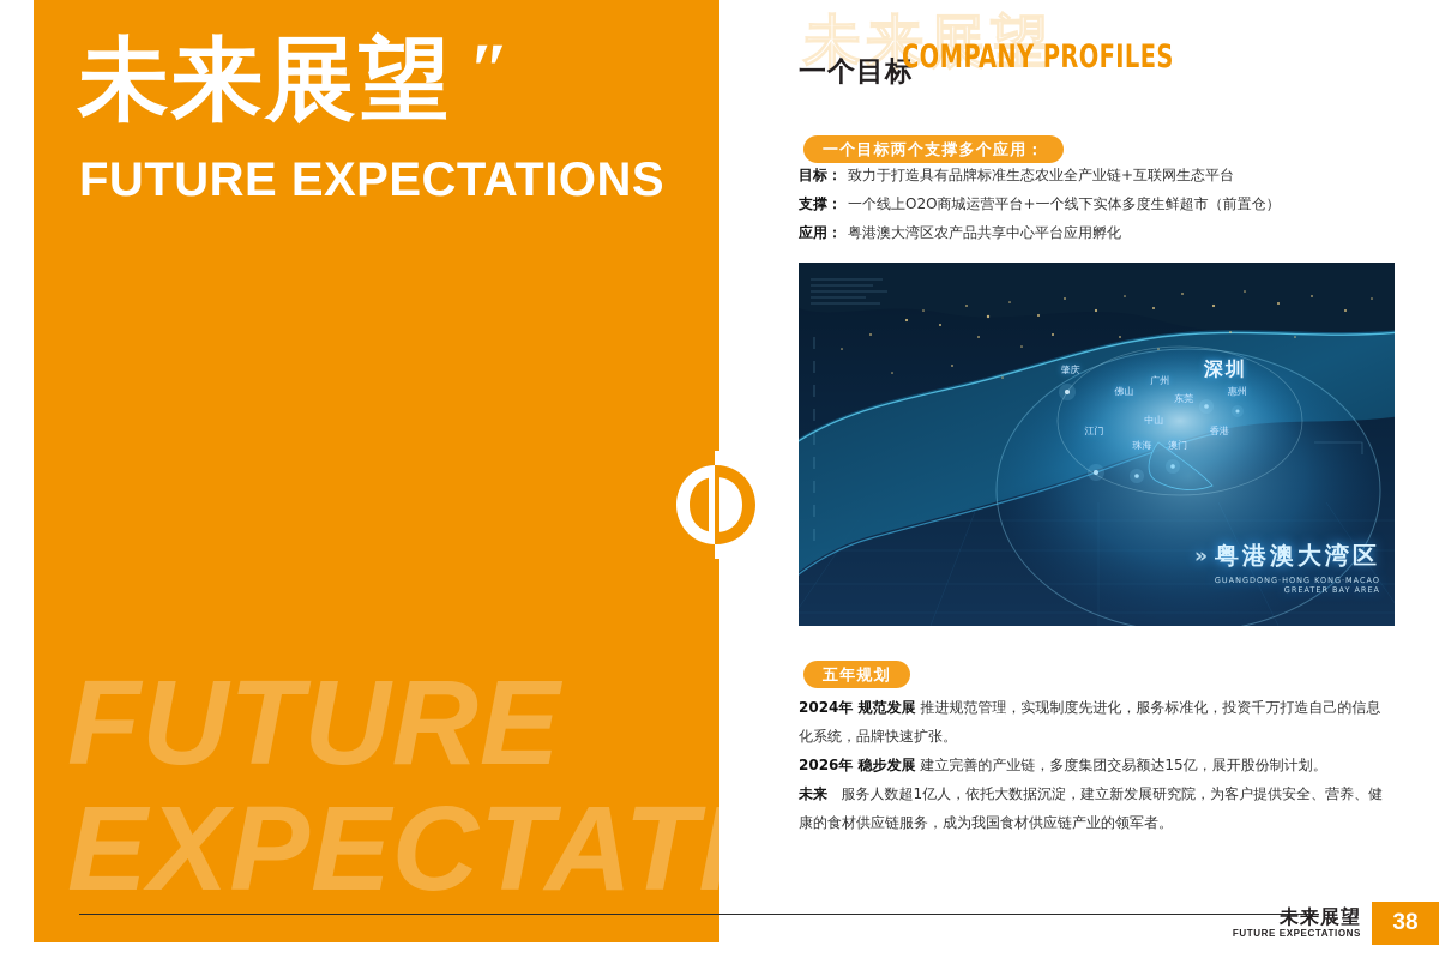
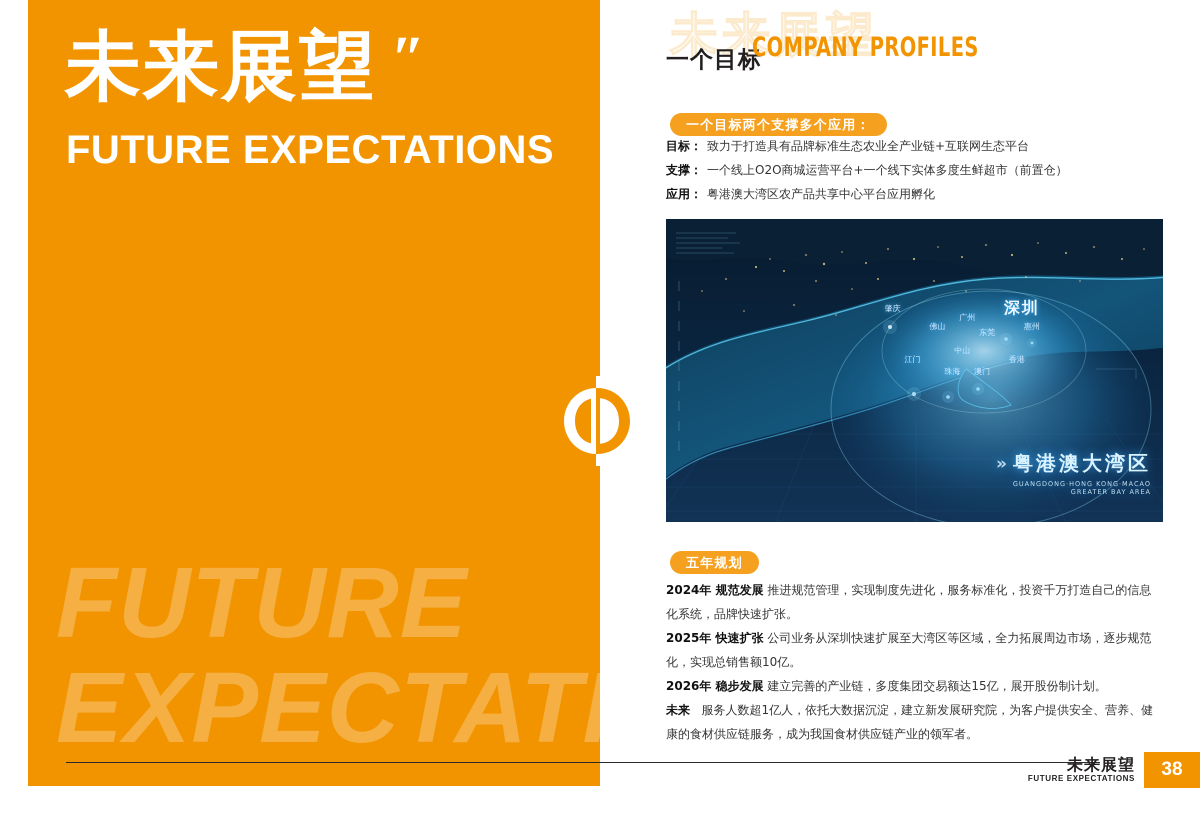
  FUTURE
  EXPECTATI
  未来展望 ″
  FUTURE EXPECTATIONS
  未来展望
  一个目标
  COMPANY PROFILES
  一个目标两个支撑多个应用：
  目标： 致力于打造具有品牌标准生态农业全产业链+互联网生态平台
  支撑： 一个线上O2O商城运营平台+一个线下实体多度生鲜超市（前置仓）
  应用： 粤港澳大湾区农产品共享中心平台应用孵化
  深圳
  肇庆
  广州
  佛山
  东莞
  惠州
  中山
  江门
  珠海
  澳门
  香港
  »
  粤港澳大湾区
  GUANGDONG·HONG KONG·MACAO
  GREATER BAY AREA
  五年规划
  2024年 规范发展 推进规范管理，实现制度先进化，服务标准化，投资千万打造自己的信息化系统，品牌快速扩张。
+ 2025年 快速扩张 公司业务从深圳快速扩展至大湾区等区域，全力拓展周边市场，逐步规范化，实现总销售额10亿。
  2026年 稳步发展 建立完善的产业链，多度集团交易额达15亿，展开股份制计划。
  未来 服务人数超1亿人，依托大数据沉淀，建立新发展研究院，为客户提供安全、营养、健康的食材供应链服务，成为我国食材供应链产业的领军者。
  未来展望
  FUTURE EXPECTATIONS
  38
